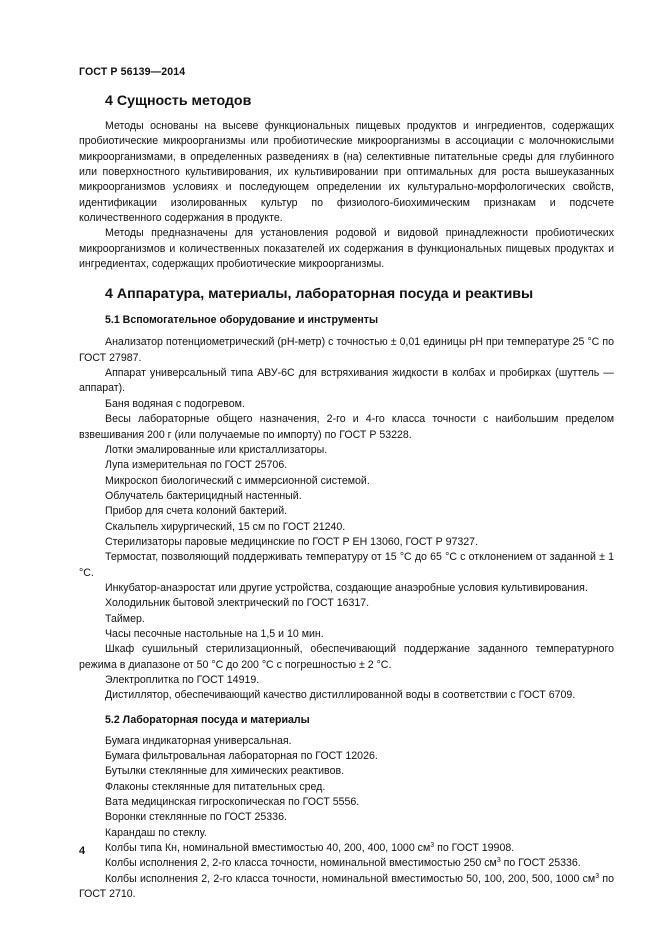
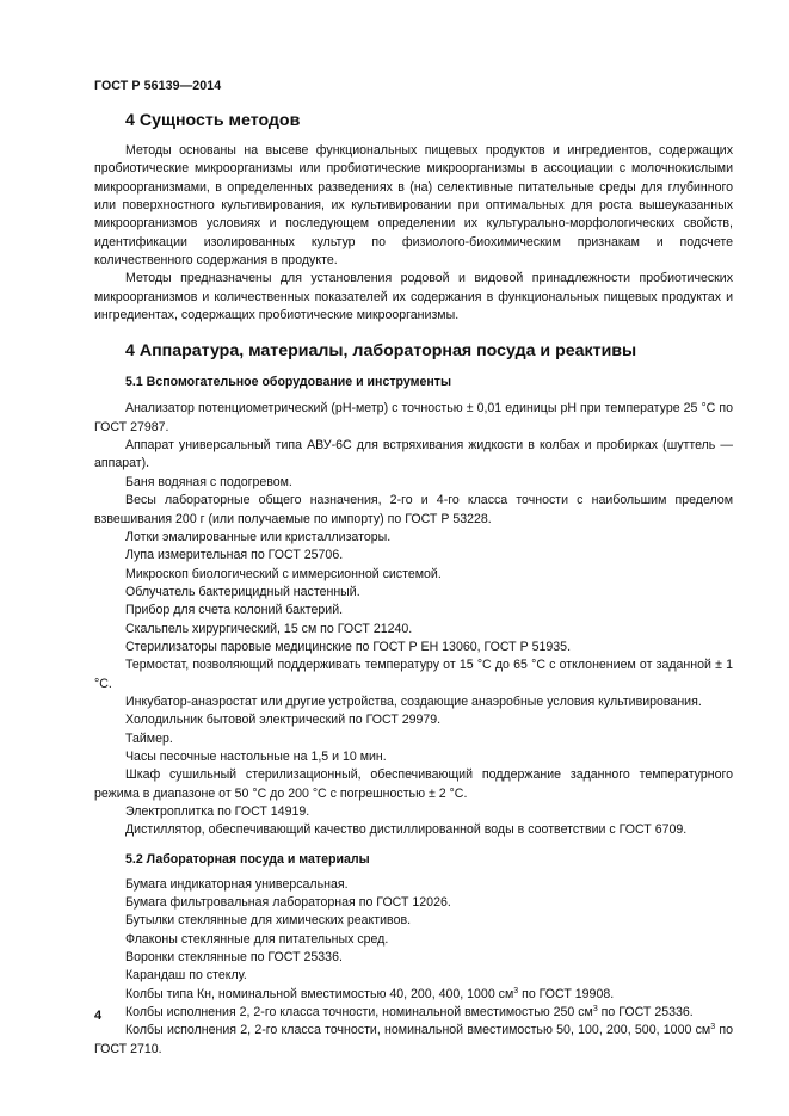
  ГОСТ Р 56139—2014
  4 Сущность методов
  Методы основаны на высеве функциональных пищевых продуктов и ингредиентов, содержащих пробиотические микроорганизмы или пробиотические микроорганизмы в ассоциации с молочнокислыми микроорганизмами, в определенных разведениях в (на) селективные питательные среды для глубинного или поверхностного культивирования, их культивировании при оптимальных для роста вышеуказанных микроорганизмов условиях и последующем определении их культурально-морфологических свойств, идентификации изолированных культур по физиолого-биохимическим признакам и подсчете количественного содержания в продукте.
  Методы предназначены для установления родовой и видовой принадлежности пробиотических микроорганизмов и количественных показателей их содержания в функциональных пищевых продуктах и ингредиентах, содержащих пробиотические микроорганизмы.
  4 Аппаратура, материалы, лабораторная посуда и реактивы
  5.1 Вспомогательное оборудование и инструменты
  Анализатор потенциометрический (рН-метр) с точностью ± 0,01 единицы рН при температуре 25 °С по ГОСТ 27987.
  Аппарат универсальный типа АВУ-6С для встряхивания жидкости в колбах и пробирках (шуттель — аппарат).
  Баня водяная с подогревом.
  Весы лабораторные общего назначения, 2-го и 4-го класса точности с наибольшим пределом взвешивания 200 г (или получаемые по импорту) по ГОСТ Р 53228.
  Лотки эмалированные или кристаллизаторы.
  Лупа измерительная по ГОСТ 25706.
  Микроскоп биологический с иммерсионной системой.
  Облучатель бактерицидный настенный.
  Прибор для счета колоний бактерий.
  Скальпель хирургический, 15 см по ГОСТ 21240.
- Стерилизаторы паровые медицинские по ГОСТ Р ЕН 13060, ГОСТ Р 97327.
+ Стерилизаторы паровые медицинские по ГОСТ Р ЕН 13060, ГОСТ Р 51935.
  Термостат, позволяющий поддерживать температуру от 15 °С до 65 °С с отклонением от заданной ± 1 °С.
  Инкубатор-анаэростат или другие устройства, создающие анаэробные условия культивирования.
- Холодильник бытовой электрический по ГОСТ 16317.
+ Холодильник бытовой электрический по ГОСТ 29979.
  Таймер.
  Часы песочные настольные на 1,5 и 10 мин.
  Шкаф сушильный стерилизационный, обеспечивающий поддержание заданного температурного режима в диапазоне от 50 °С до 200 °С с погрешностью ± 2 °С.
  Электроплитка по ГОСТ 14919.
  Дистиллятор, обеспечивающий качество дистиллированной воды в соответствии с ГОСТ 6709.
  5.2 Лабораторная посуда и материалы
  Бумага индикаторная универсальная.
  Бумага фильтровальная лабораторная по ГОСТ 12026.
  Бутылки стеклянные для химических реактивов.
  Флаконы стеклянные для питательных сред.
- Вата медицинская гигроскопическая по ГОСТ 5556.
  Воронки стеклянные по ГОСТ 25336.
  Карандаш по стеклу.
  Колбы типа Кн, номинальной вместимостью 40, 200, 400, 1000 см по ГОСТ 19908.
  Колбы исполнения 2, 2-го класса точности, номинальной вместимостью 250 см по ГОСТ 25336.
  Колбы исполнения 2, 2-го класса точности, номинальной вместимостью 50, 100, 200, 500, 1000 см по ГОСТ 2710.
  4
